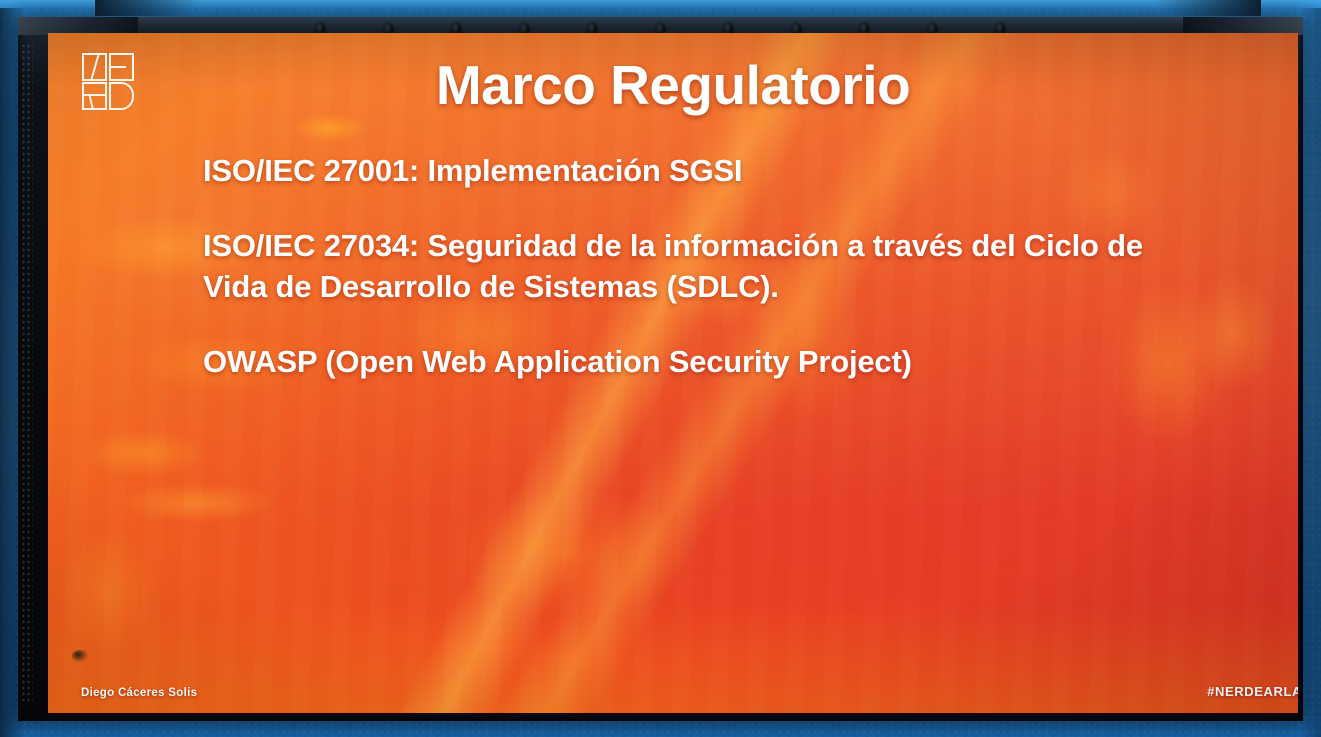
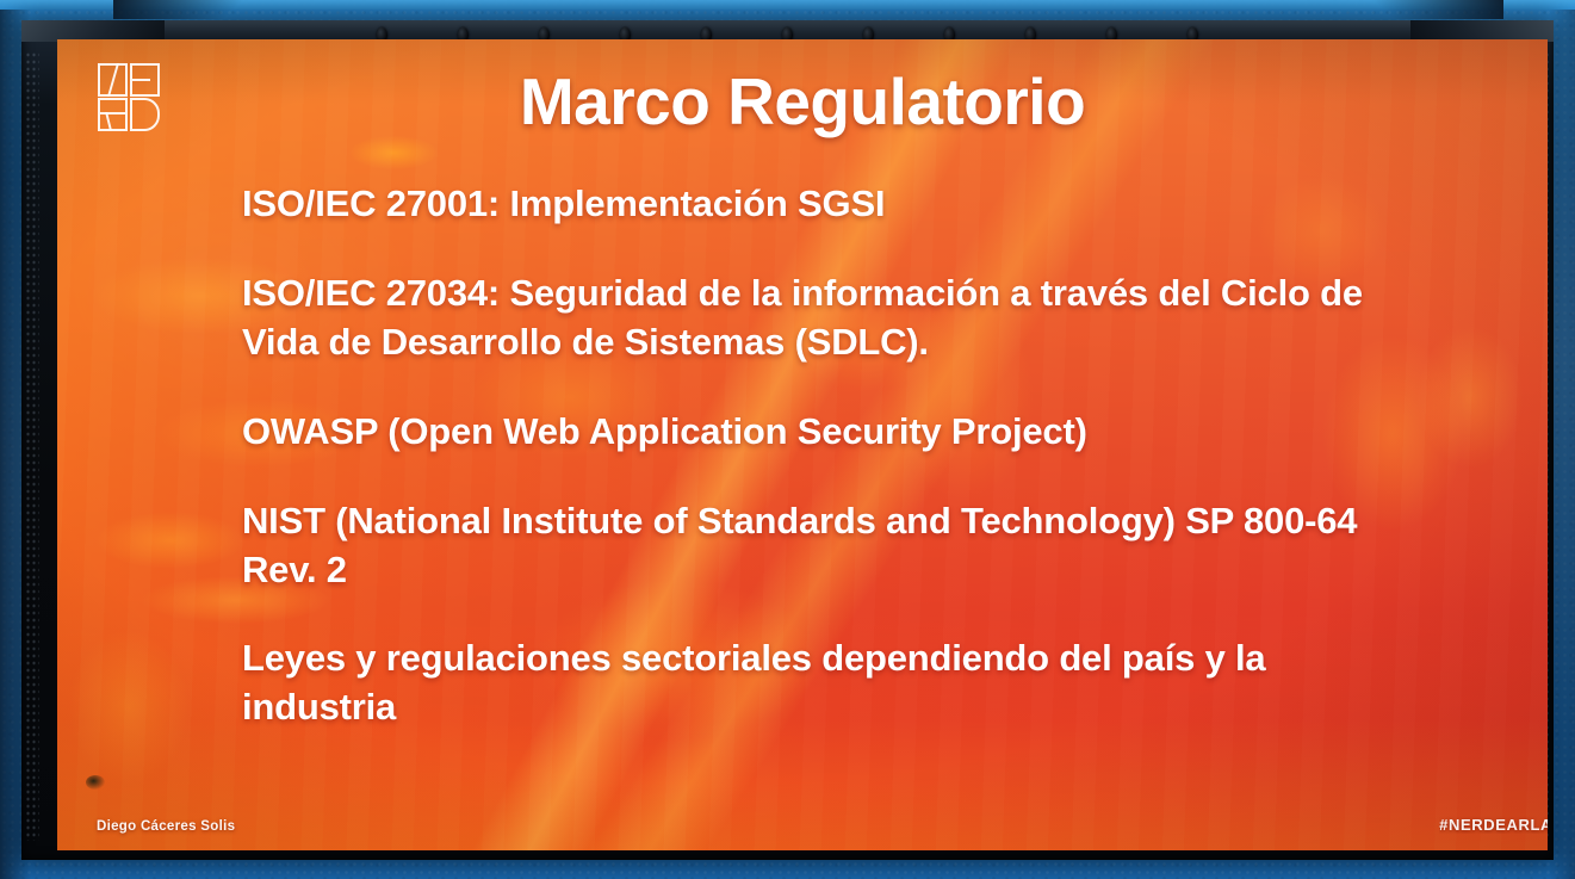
  Marco Regulatorio
  ISO/IEC 27001: Implementación SGSI
  ISO/IEC 27034: Seguridad de la información a través del Ciclo de Vida de Desarrollo de Sistemas (SDLC).
  OWASP (Open Web Application Security Project)
+ NIST (National Institute of Standards and Technology) SP 800-64 Rev. 2
+ Leyes y regulaciones sectoriales dependiendo del país y la industria
  Diego Cáceres Solis
  #NERDEARLA
